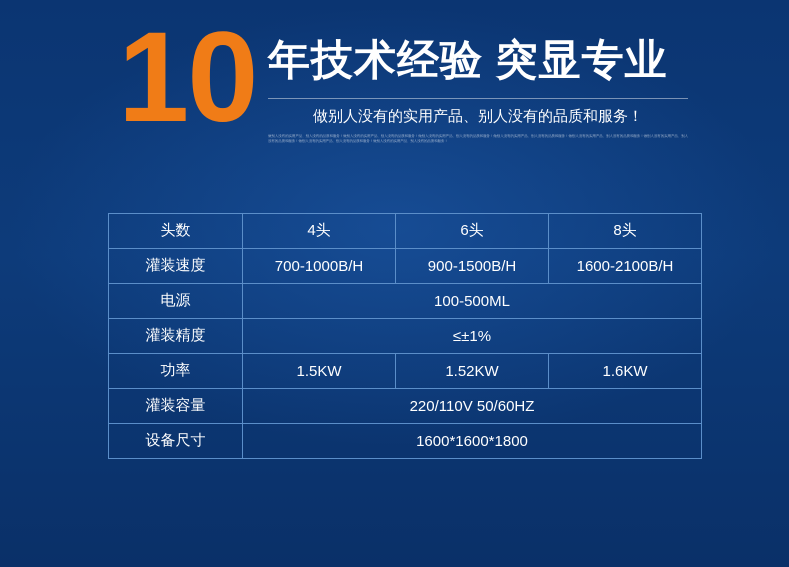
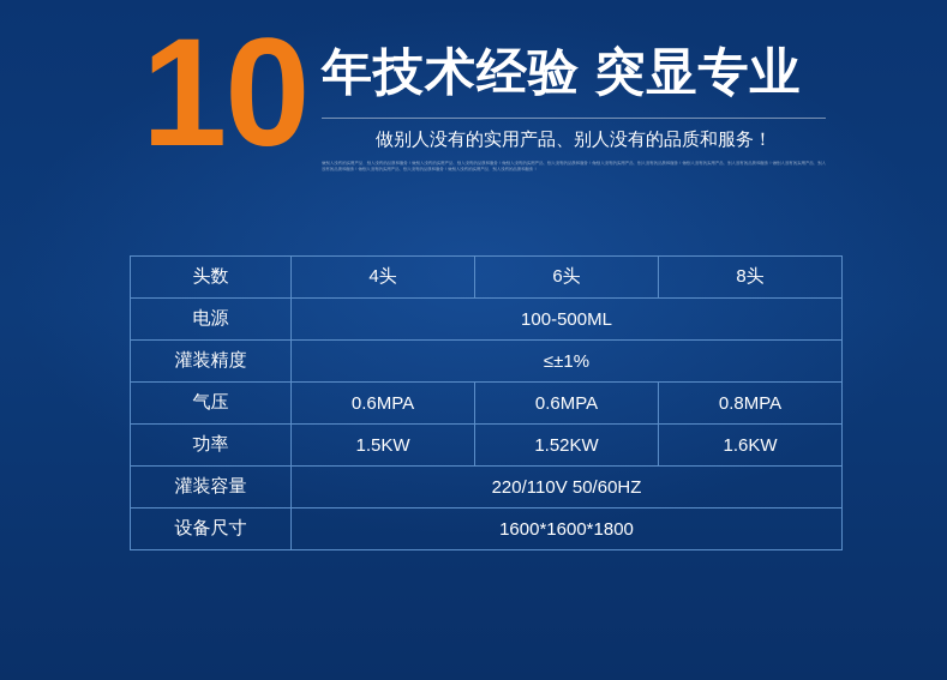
  10
  年技术经验 突显专业
  做别人没有的实用产品、别人没有的品质和服务！
  头数	4头	6头	8头
- 灌装速度	700-1000B/H	900-1500B/H	1600-2100B/H
  电源	100-500ML
  灌装精度	≤±1%
+ 气压	0.6MPA	0.6MPA	0.8MPA
  功率	1.5KW	1.52KW	1.6KW
  灌装容量	220/110V 50/60HZ
  设备尺寸	1600*1600*1800
